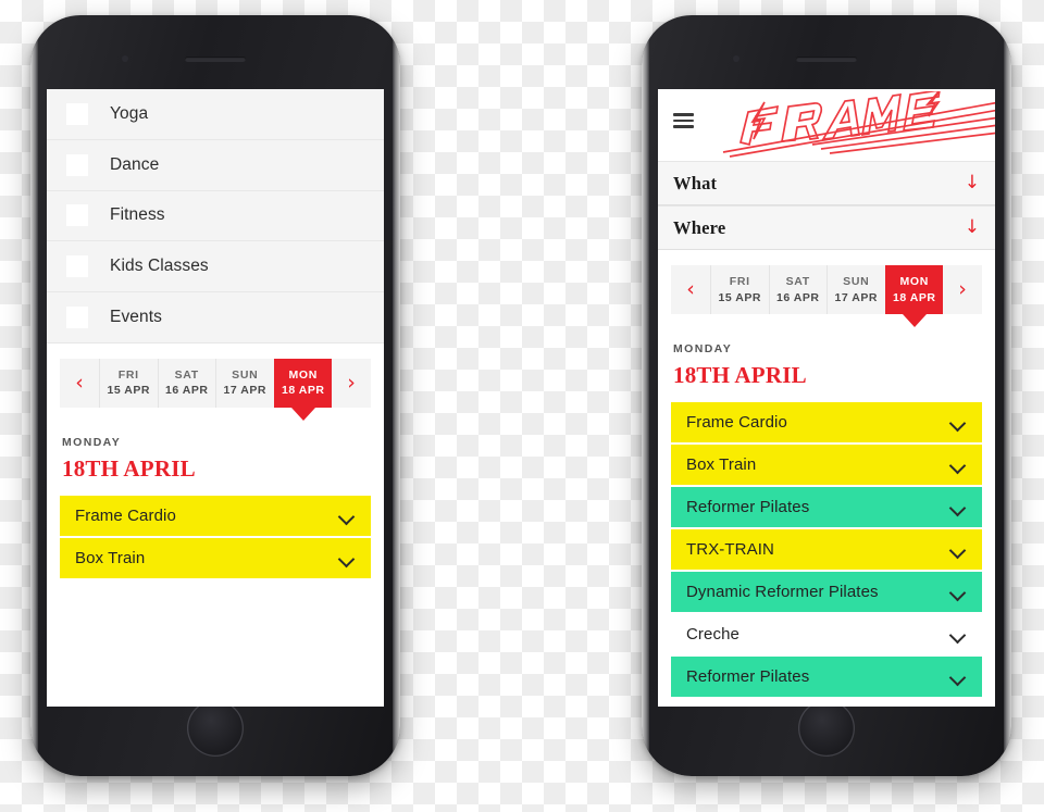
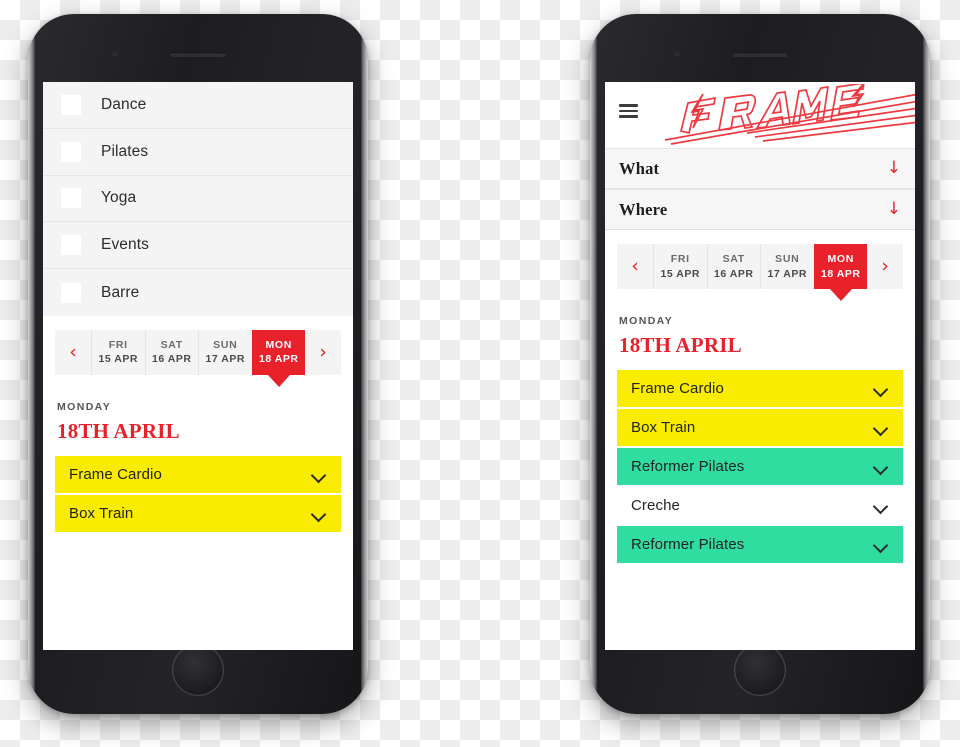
- Yoga
+ Dance
+ Pilates
- Dance
+ Yoga
- Fitness
- Kids Classes
  Events
+ Barre
  ‹
  FRI
  15 APR
  SAT
  16 APR
  SUN
  17 APR
  MON
  18 APR
  ›
  MONDAY
  18TH APRIL
  Frame Cardio
  Box Train
  What
  ↓
  Where
  ↓
  ‹
  FRI
  15 APR
  SAT
  16 APR
  SUN
  17 APR
  MON
  18 APR
  ›
  MONDAY
  18TH APRIL
  Frame Cardio
  Box Train
  Reformer Pilates
- TRX-TRAIN
- Dynamic Reformer Pilates
  Creche
  Reformer Pilates
